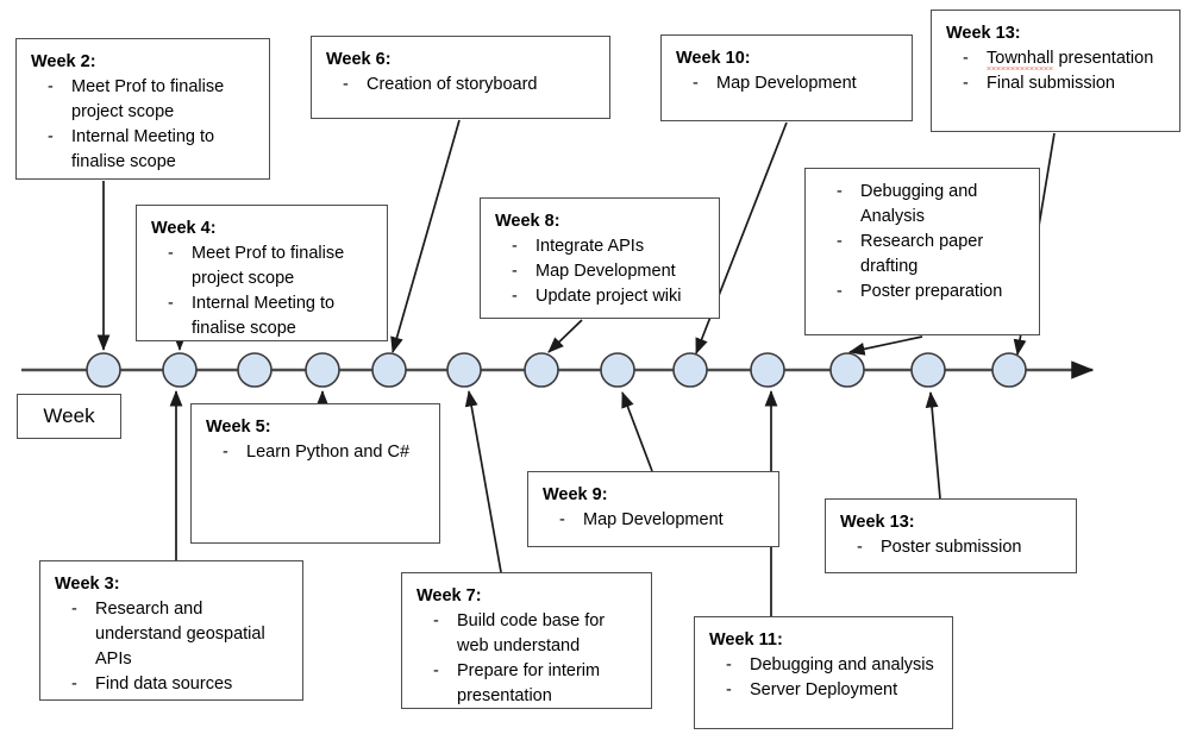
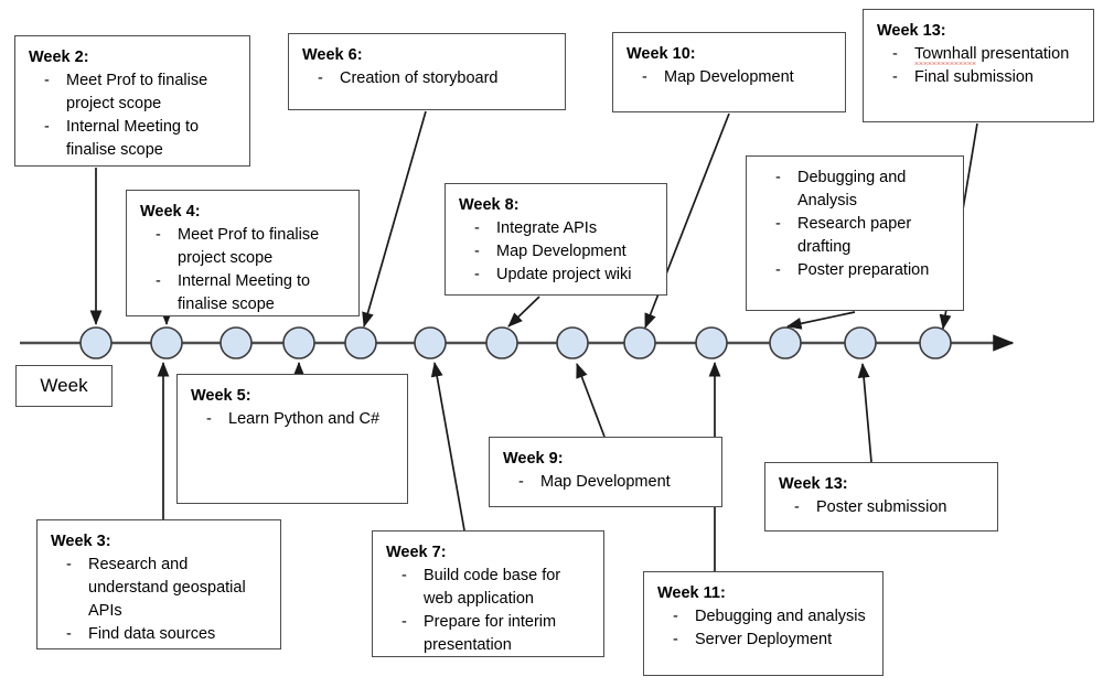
  Week
  Week 2:
  -
  Meet Prof to finalise project scope
  -
  Internal Meeting to finalise scope
  Week 4:
  -
  Meet Prof to finalise project scope
  -
  Internal Meeting to finalise scope
  Week 6:
  -
  Creation of storyboard
  Week 10:
  -
  Map Development
  Week 13:
  -
  Townhall presentation
  -
  Final submission
  Week 8:
  -
  Integrate APIs
  -
  Map Development
  -
  Update project wiki
  -
  Debugging and Analysis
  -
  Research paper drafting
  -
  Poster preparation
  Week 5:
  -
  Learn Python and C#
  Week 9:
  -
  Map Development
  Week 13:
  -
  Poster submission
  Week 3:
  -
  Research and understand geospatial APIs
  -
  Find data sources
  Week 7:
  -
- Build code base for web understand
+ Build code base for web application
  -
  Prepare for interim presentation
  Week 11:
  -
  Debugging and analysis
  -
  Server Deployment
